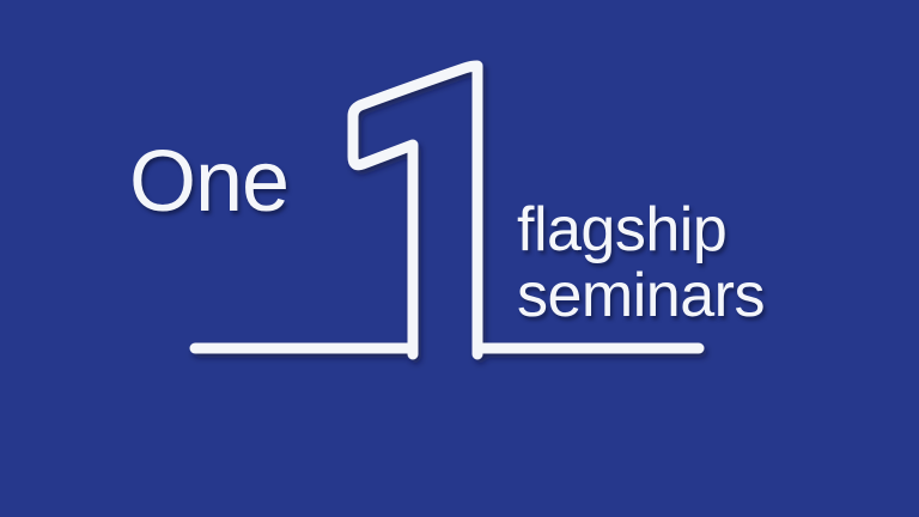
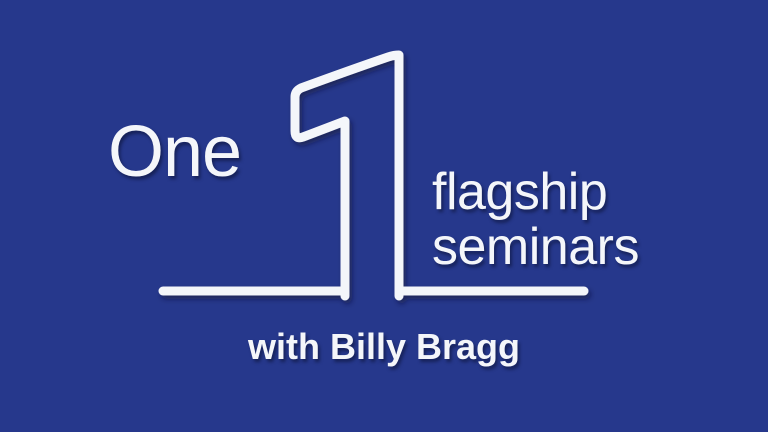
  One
  flagship
  seminars
+ with Billy Bragg
